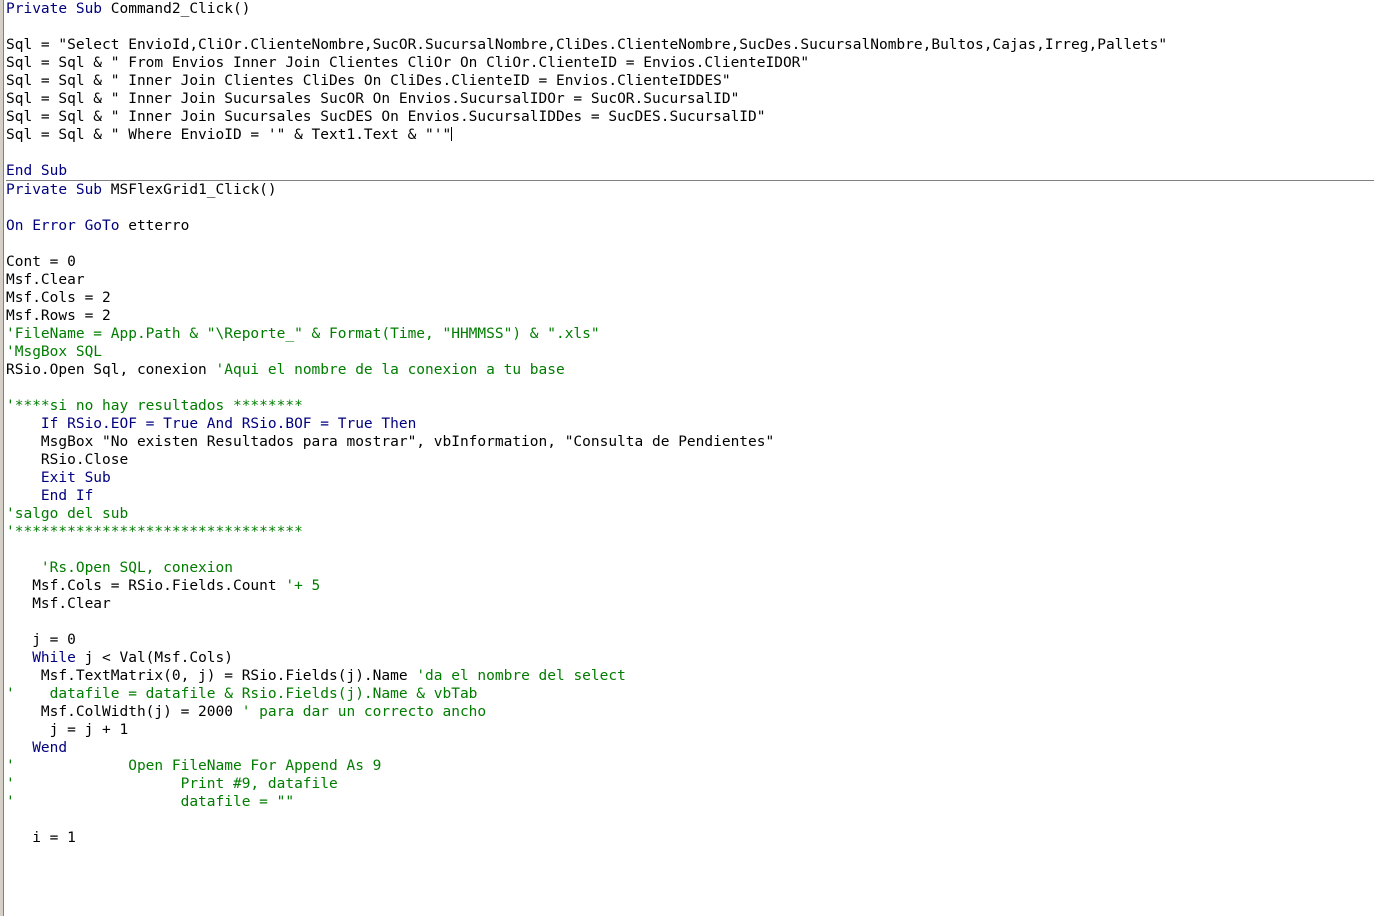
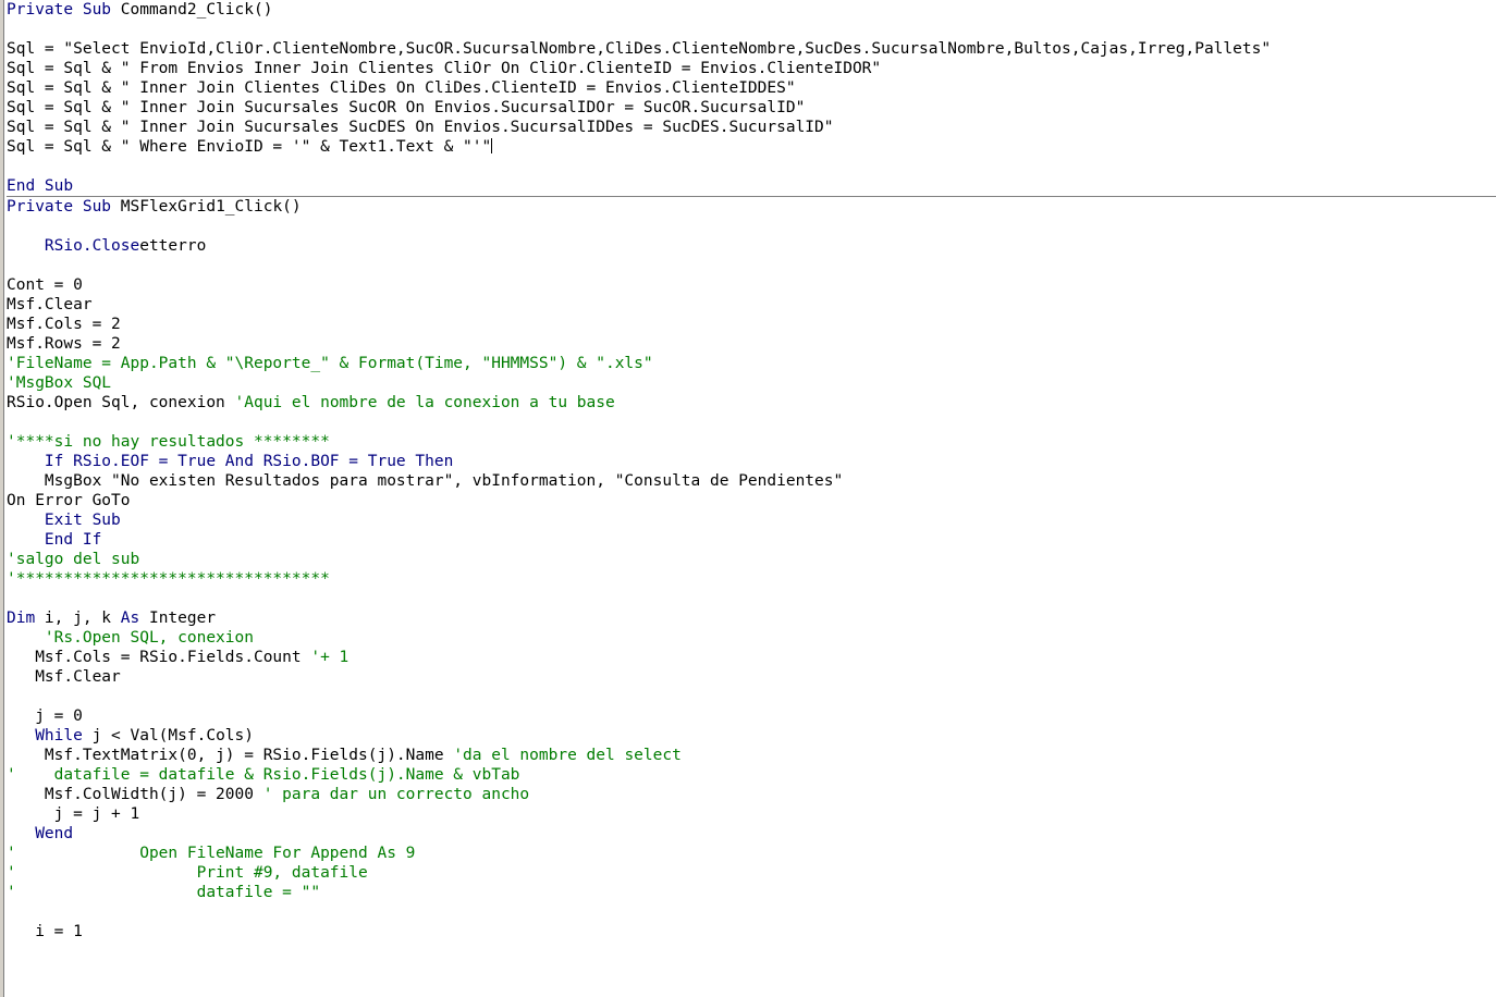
  Private Sub Command2_Click()
  Sql = "Select EnvioId,CliOr.ClienteNombre,SucOR.SucursalNombre,CliDes.ClienteNombre,SucDes.SucursalNombre,Bultos,Cajas,Irreg,Pallets"
  Sql = Sql & " From Envios Inner Join Clientes CliOr On CliOr.ClienteID = Envios.ClienteIDOR"
  Sql = Sql & " Inner Join Clientes CliDes On CliDes.ClienteID = Envios.ClienteIDDES"
  Sql = Sql & " Inner Join Sucursales SucOR On Envios.SucursalIDOr = SucOR.SucursalID"
  Sql = Sql & " Inner Join Sucursales SucDES On Envios.SucursalIDDes = SucDES.SucursalID"
  Sql = Sql & " Where EnvioID = '" & Text1.Text & "'"
  End Sub
  Private Sub MSFlexGrid1_Click()
- On Error GoTo etterro
+ RSio.Closeetterro
  Cont = 0
  Msf.Clear
  Msf.Cols = 2
  Msf.Rows = 2
  'FileName = App.Path & "\Reporte_" & Format(Time, "HHMMSS") & ".xls"
  'MsgBox SQL
  RSio.Open Sql, conexion 'Aqui el nombre de la conexion a tu base
  '****si no hay resultados ********
  If RSio.EOF = True And RSio.BOF = True Then
  MsgBox "No existen Resultados para mostrar", vbInformation, "Consulta de Pendientes"
- RSio.Close
+ On Error GoTo
  Exit Sub
  End If
  'salgo del sub
  '*********************************
+ Dim i, j, k As Integer
  'Rs.Open SQL, conexion
- Msf.Cols = RSio.Fields.Count '+ 5
+ Msf.Cols = RSio.Fields.Count '+ 1
  Msf.Clear
  j = 0
  While j < Val(Msf.Cols)
  Msf.TextMatrix(0, j) = RSio.Fields(j).Name 'da el nombre del select
  ' datafile = datafile & Rsio.Fields(j).Name & vbTab
  Msf.ColWidth(j) = 2000 ' para dar un correcto ancho
  j = j + 1
  Wend
  ' Open FileName For Append As 9
  ' Print #9, datafile
  ' datafile = ""
  i = 1
